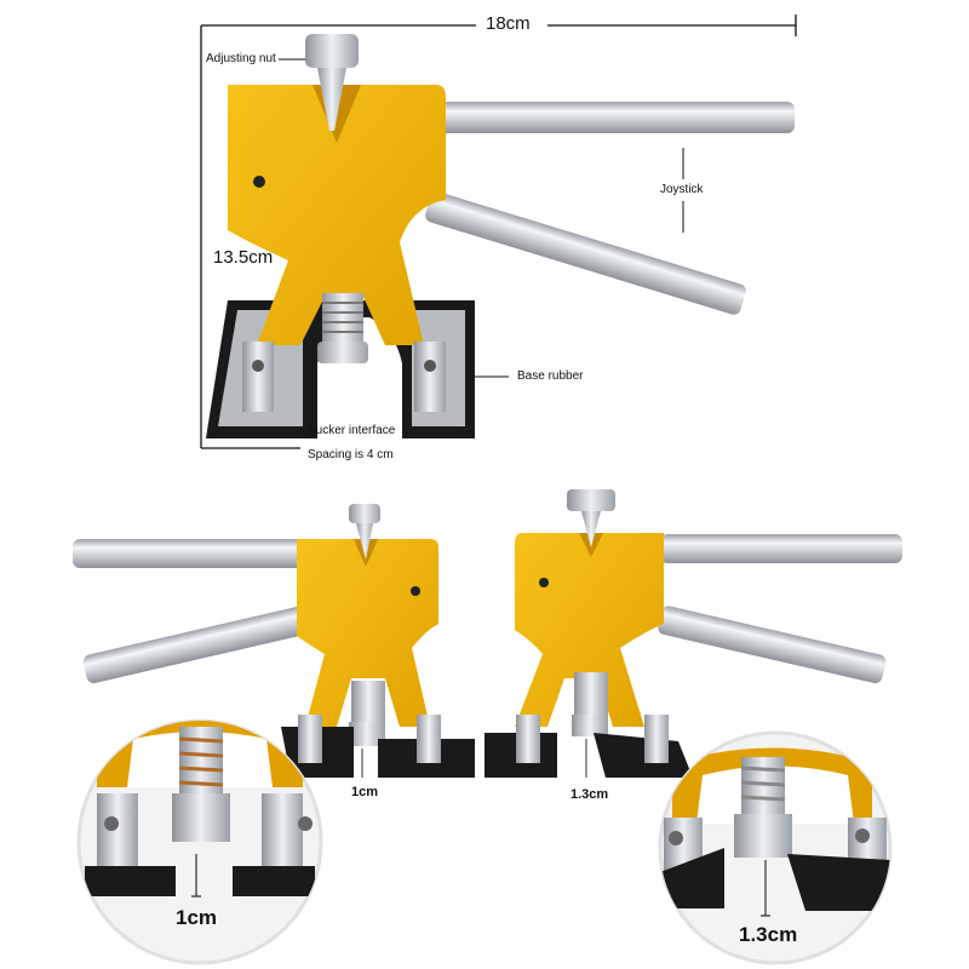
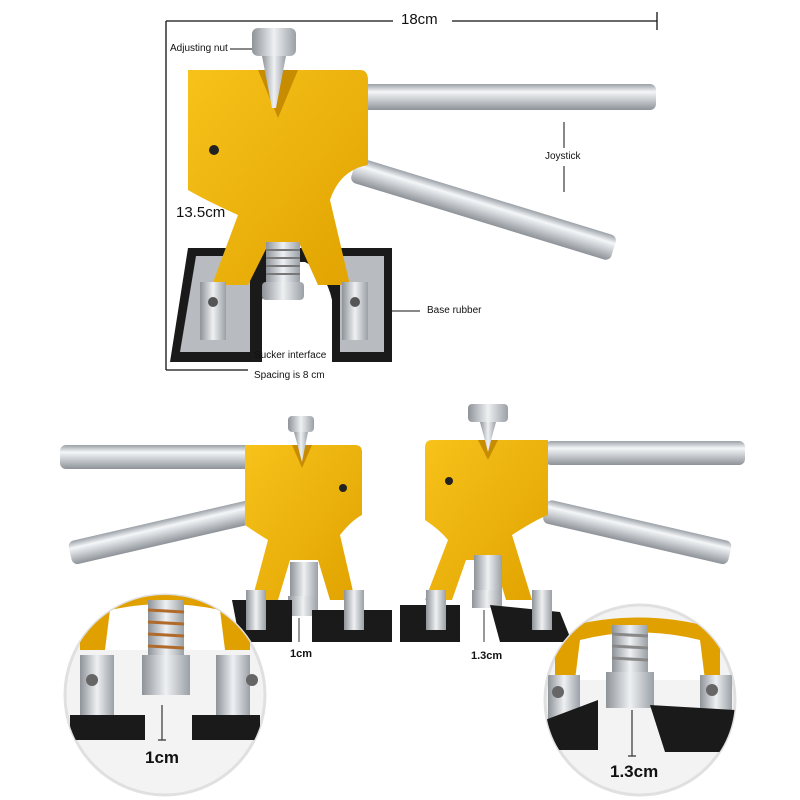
  18cm
  13.5cm
  Adjusting nut
  Joystick
  Base rubber
  Sucker interface
- Spacing is 4 cm
+ Spacing is 8 cm
  1cm
  1.3cm
  1cm
  1.3cm
